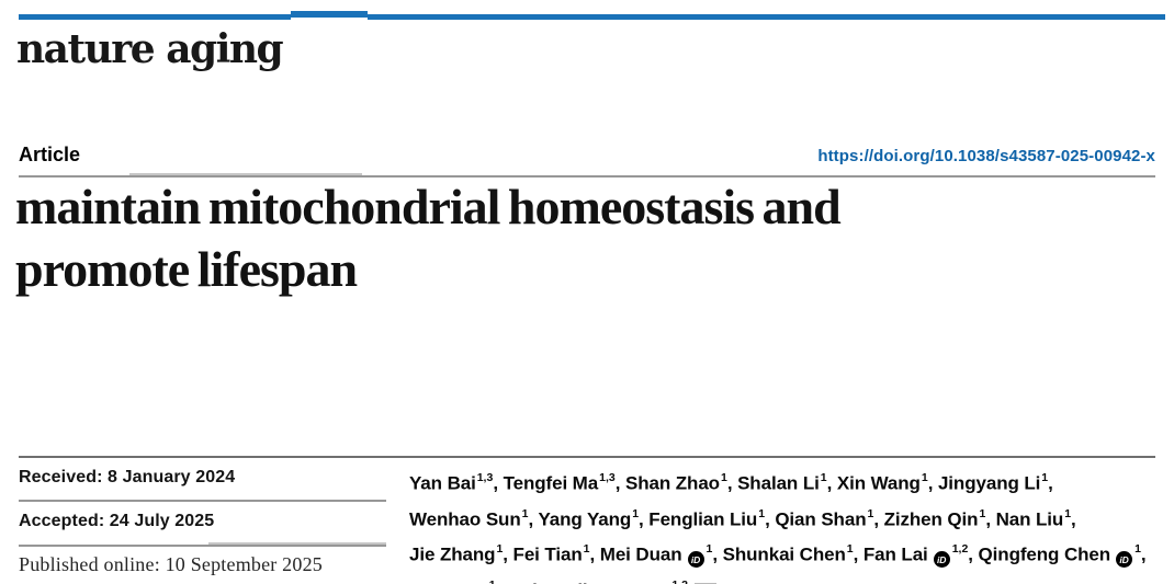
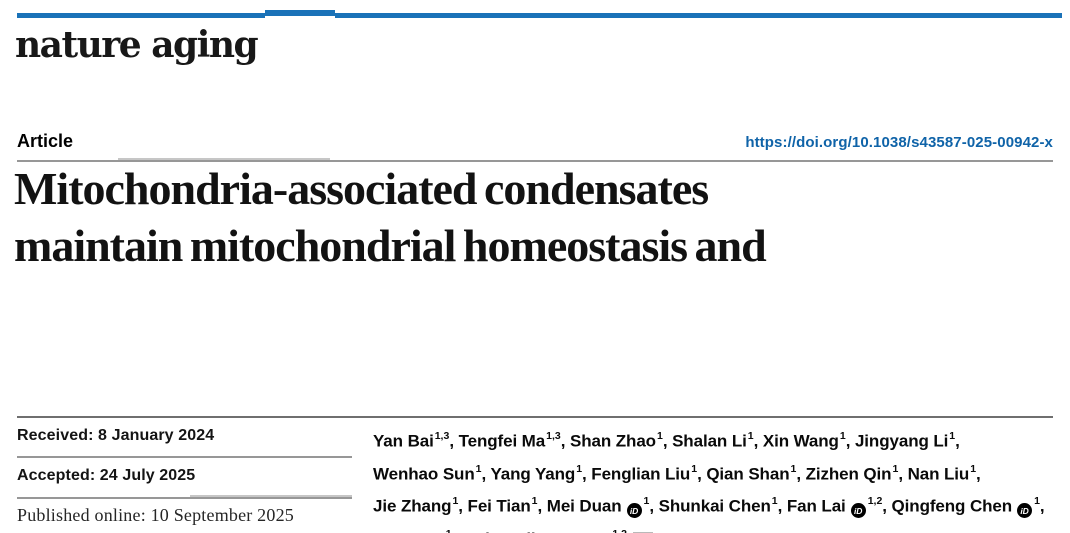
  nature aging
  Article
  https://doi.org/10.1038/s43587-025-00942-x
+ Mitochondria-associated condensates
  maintain mitochondrial homeostasis and
- promote lifespan
  Received: 8 January 2024
  Accepted: 24 July 2025
  Published online: 10 September 2025
  Yan Bai1,3, Tengfei Ma1,3, Shan Zhao1, Shalan Li1, Xin Wang1, Jingyang Li1,
  Wenhao Sun1, Yang Yang1, Fenglian Liu1, Qian Shan1, Zizhen Qin1, Nan Liu1,
  Jie Zhang1, Fei Tian1, Mei Duan iD1, Shunkai Chen1, Fan Lai iD1,2, Qingfeng Chen iD1,
